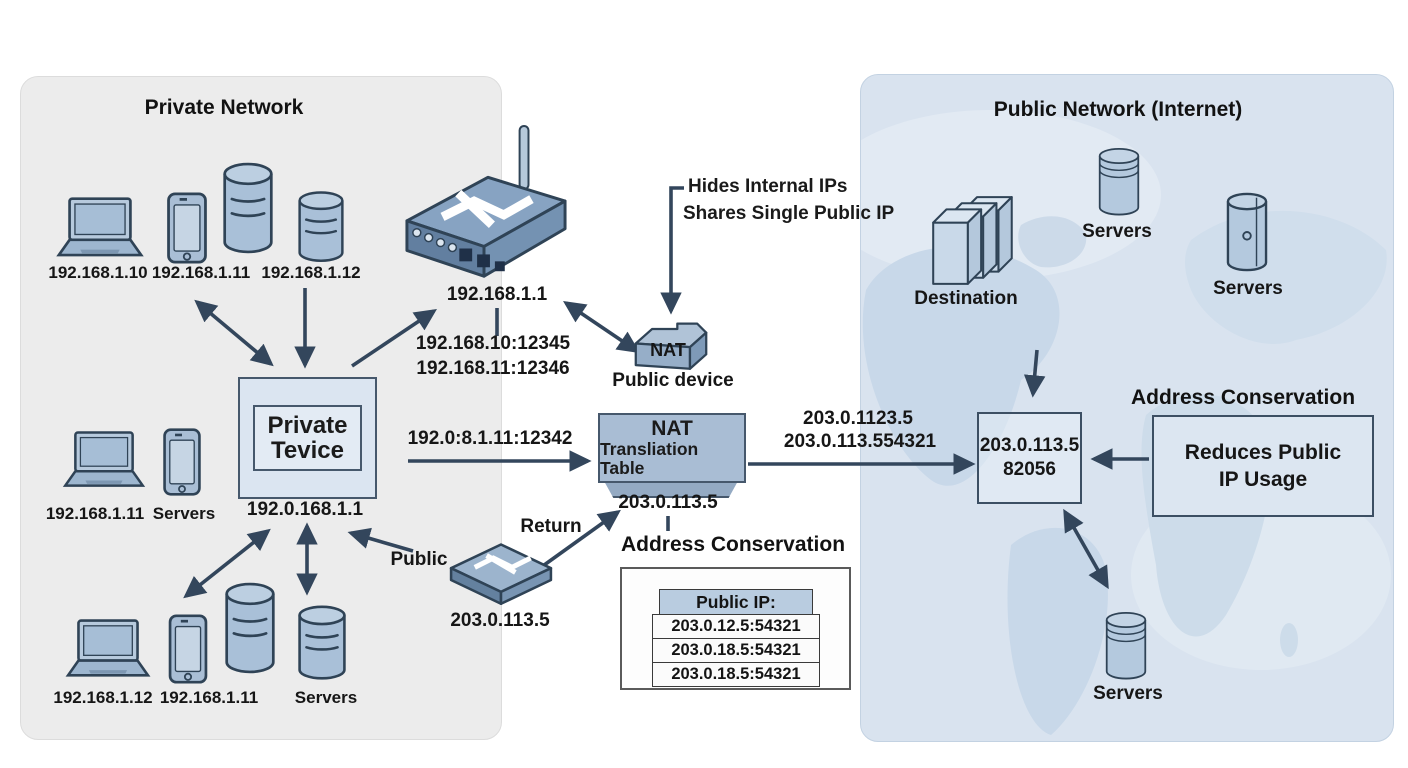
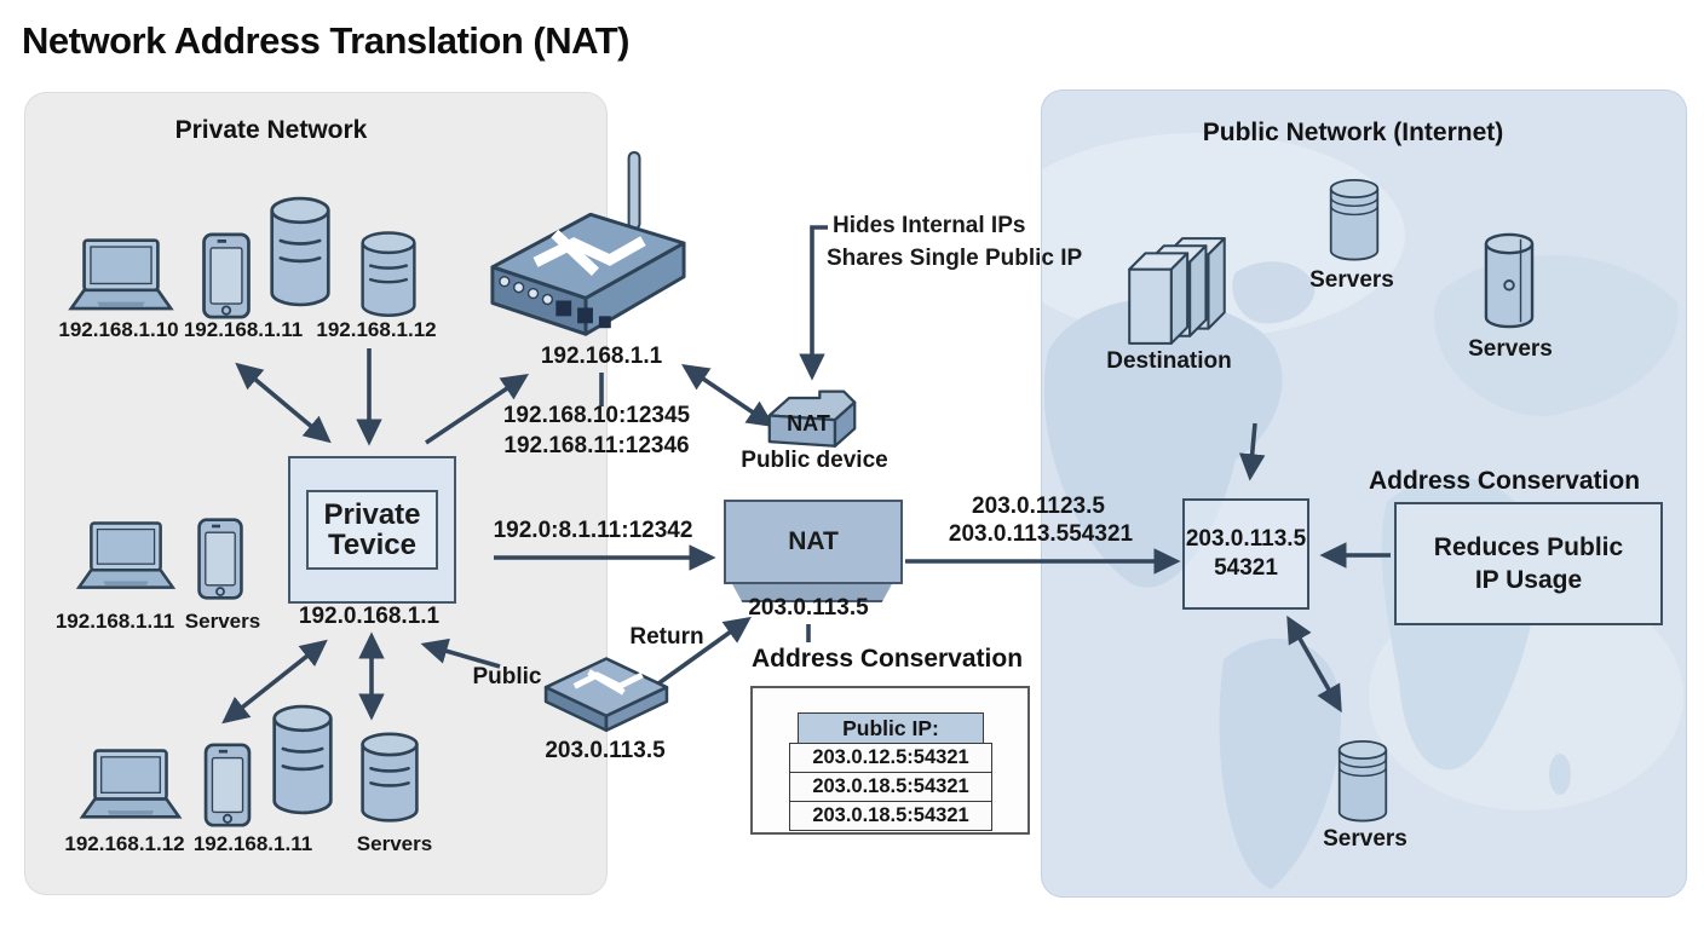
+ Network Address Translation (NAT)
  Private Network
  Public Network (Internet)
  Address Conservation
  Address Conservation
  Private
  Tevice
  NAT
  Public device
  NAT
- Transliation Table
  203.0.113.5
  Hides Internal IPs
  Shares Single Public IP
  Public IP:
  203.0.12.5:54321
  203.0.18.5:54321
  203.0.18.5:54321
  203.0.113.5
- 82056
+ 54321
  Reduces Public
  IP Usage
  192.168.1.10
  192.168.1.11
  192.168.1.12
  192.168.1.1
  192.168.10:12345
  192.168.11:12346
  192.0.168.1.1
  192.168.1.11
  Servers
  192.0:8.1.11:12342
  192.168.1.12
  192.168.1.11
  Servers
  Public
  203.0.113.5
  Return
  203.0.1123.5
  203.0.113.554321
  Destination
  Servers
  Servers
  Servers
